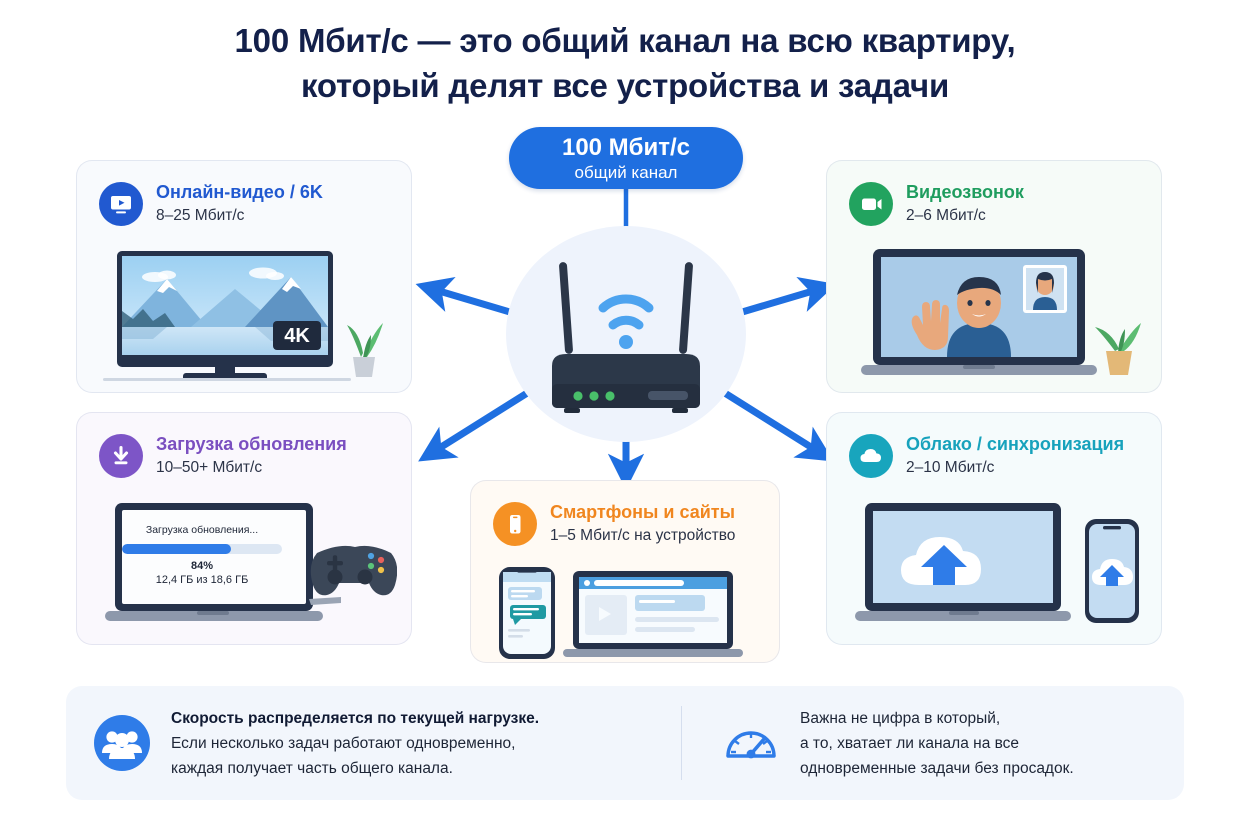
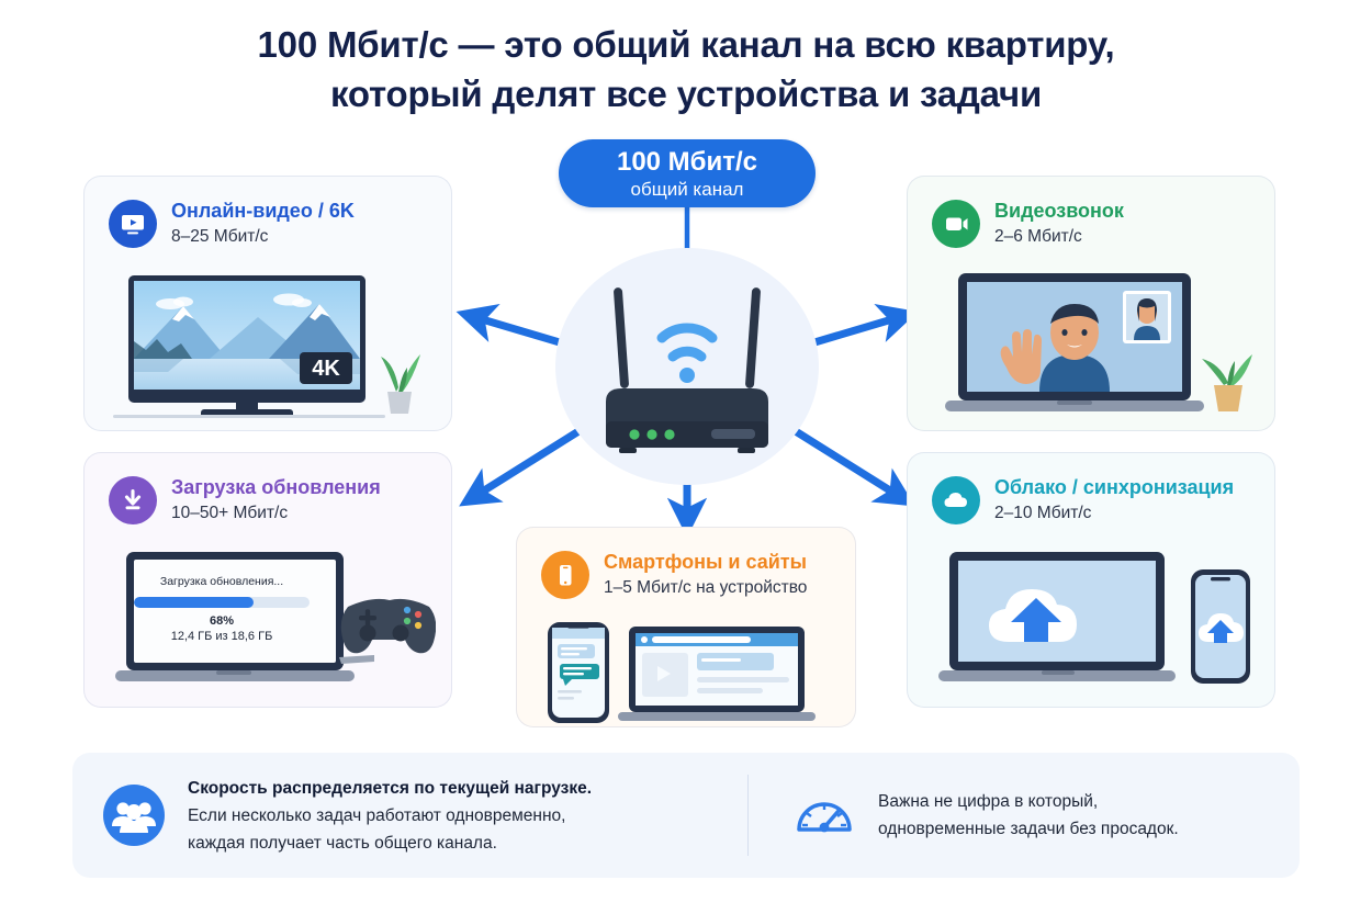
  100 Мбит/с — это общий канал на всю квартиру,
  который делят все устройства и задачи
  100 Мбит/с
  общий канал
  Онлайн-видео / 6K
  8–25 Мбит/с
  4K
  Видеозвонок
  2–6 Мбит/с
  Загрузка обновления
  10–50+ Мбит/с
  Загрузка обновления...
- 84%
+ 68%
  12,4 ГБ из 18,6 ГБ
  Облако / синхронизация
  2–10 Мбит/с
  Смартфоны и сайты
  1–5 Мбит/с на устройство
  Скорость распределяется по текущей нагрузке.
  Если несколько задач работают одновременно,
  каждая получает часть общего канала.
  Важна не цифра в который,
- а то, хватает ли канала на все
  одновременные задачи без просадок.
